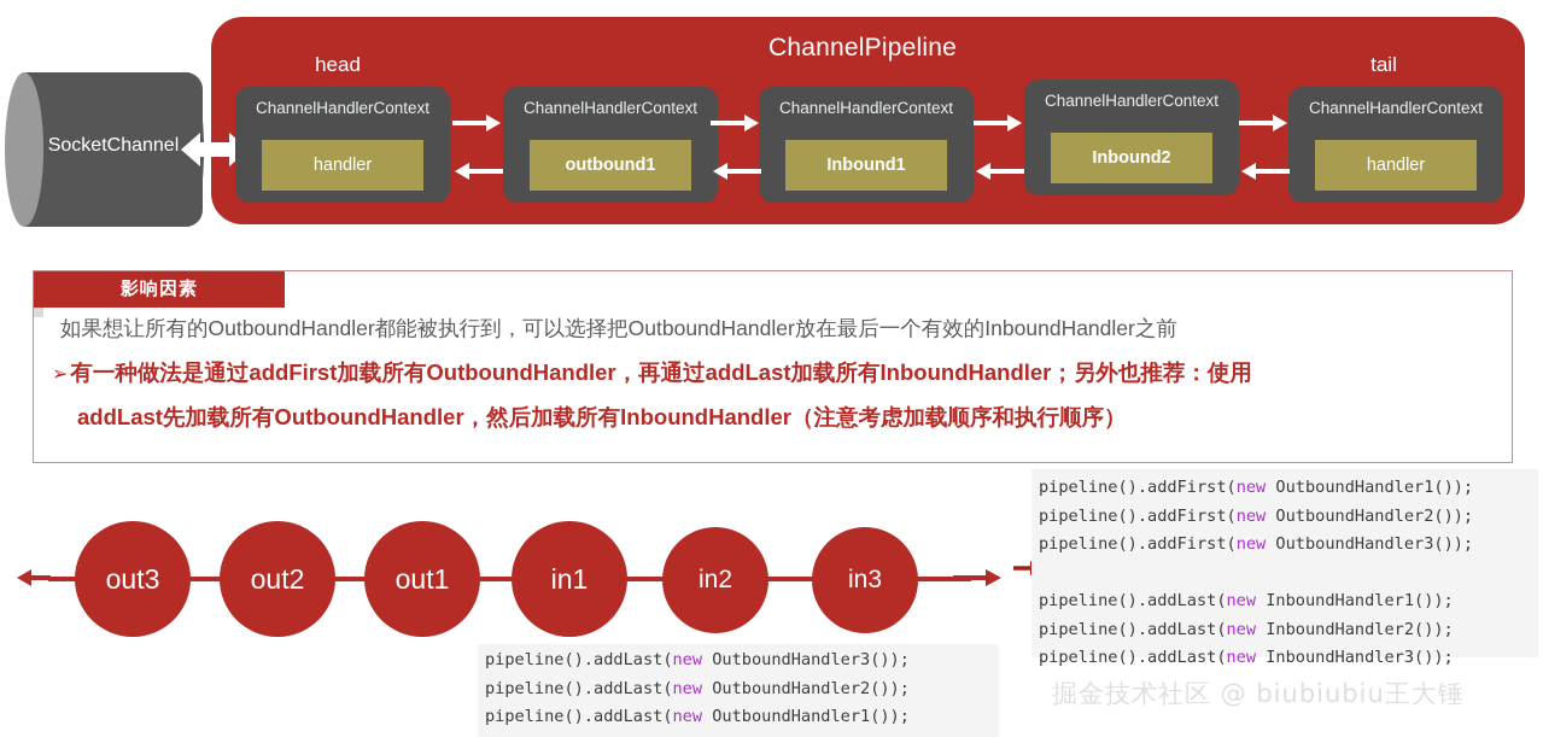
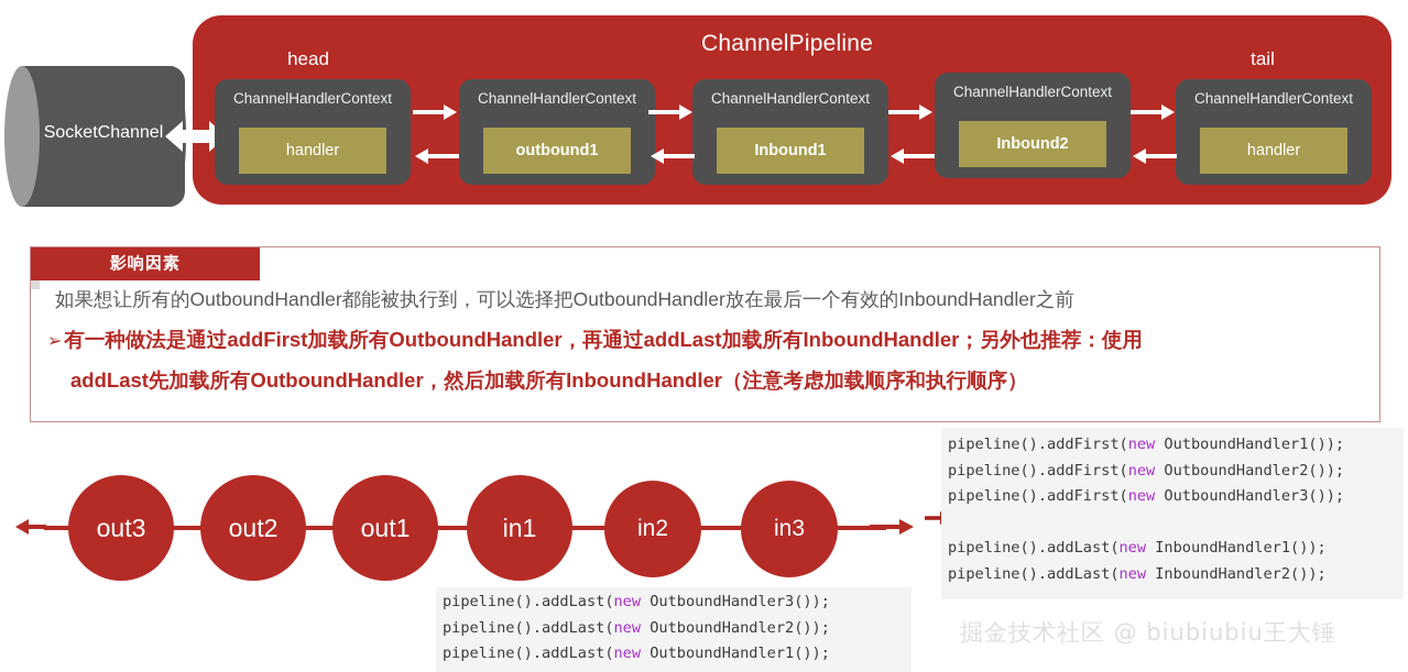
  ChannelPipeline
  head
  tail
  SocketChannel
  ChannelHandlerContext
  handler
  ChannelHandlerContext
  outbound1
  ChannelHandlerContext
  Inbound1
  ChannelHandlerContext
  Inbound2
  ChannelHandlerContext
  handler
  影响因素
  如果想让所有的OutboundHandler都能被执行到，可以选择把OutboundHandler放在最后一个有效的InboundHandler之前
  ➢有一种做法是通过addFirst加载所有OutboundHandler，再通过addLast加载所有InboundHandler；另外也推荐：使用
  addLast先加载所有OutboundHandler，然后加载所有InboundHandler（注意考虑加载顺序和执行顺序）
  out3
  out2
  out1
  in1
  in2
  in3
  pipeline().addLast(new OutboundHandler3());
  pipeline().addLast(new OutboundHandler2());
  pipeline().addLast(new OutboundHandler1());
  pipeline().addFirst(new OutboundHandler1());
  pipeline().addFirst(new OutboundHandler2());
  pipeline().addFirst(new OutboundHandler3());
  pipeline().addLast(new InboundHandler1());
  pipeline().addLast(new InboundHandler2());
- pipeline().addLast(new InboundHandler3());
  掘金技术社区 @ biubiubiu王大锤
